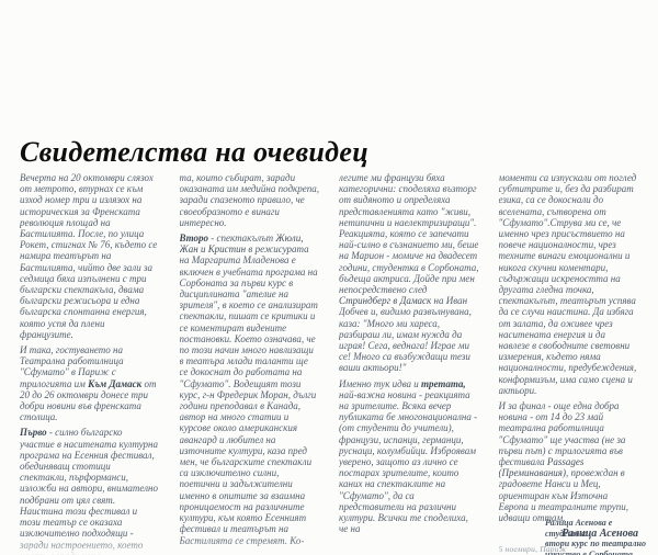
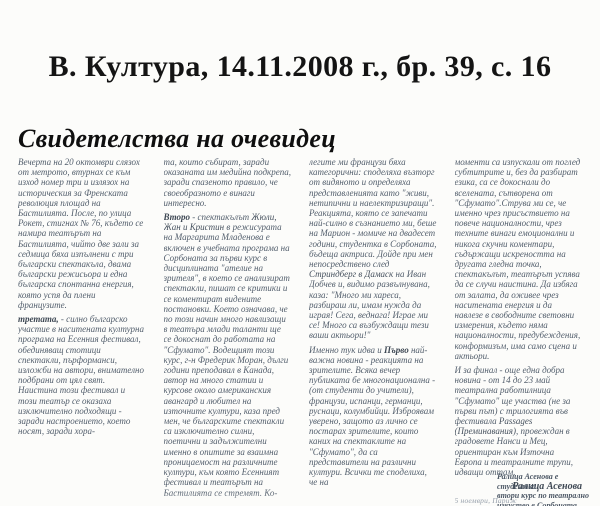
+ В. Култура, 14.11.2008 г., бр. 39, с. 16
  Свидетелства на очевидец
  Вечерта на 20 октомври слязох от метрото, втурнах се към изход номер три и излязох на историческия за Френската революция площад на Бастилията. После, по улица Рокет, стигнах № 76, където се намира театърът на Бастилията, чийто две зали за седмица бяха изпълнени с три български спектакъла, двама български режисьора и една българска спонтанна енергия, която успя да плени французите.
- И така, гостуването на Театрална работилница "Сфумато" в Париж с трилогията им Към Дамаск от 20 до 26 октомври донесе три добри новини във френската столица.
- Първо - силно българско участие в наситената културна програма на Есенния фестивал, обединяващ стотици спектакли, пърформанси, изложби на автори, внимателно подбрани от цял свят. Наистина този фестивал и този театър се оказаха изключително подходящи -
+ третата, - силно българско участие в наситената културна програма на Есенния фестивал, обединяващ стотици спектакли, пърформанси, изложби на автори, внимателно подбрани от цял свят. Наистина този фестивал и този театър се оказаха изключително подходящи - заради настроението, което носят, заради хора-
  та, които събират, заради оказаната им медийна подкрепа, заради спазеното правило, че своеобразното е винаги интересно.
  Второ - спектакълът Жюли, Жан и Кристин в режисурата на Маргарита Младенова е включен в учебната програма на Сорбоната за първи курс в дисциплината "ателие на зрителя", в което се анализират спектакли, пишат се критики и се коментират видените постановки. Което означава, че по този начин много навлизащи в театъра млади таланти ще се докоснат до работата на "Сфумато". Водещият този курс, г-н Фредерик Моран, дълги години преподавал в Канада, автор на много статии и курсове около американския авангард и любител на източните култури, каза пред мен, че българските спектакли са изключително силни, поетични и задължителни именно в опитите за взаимна проницаемост на различните култури, към която Есенният фестивал и театърът на
  легите ми французи бяха категорични: споделяха възторг от видяното и определяха представленията като "живи, нетипични и наелектризиращи". Реакцията, която се запечати най-силно в съзнанието ми, беше на Марион - момиче на двадесет години, студентка в Сорбоната, бъдеща актриса. Дойде при мен непосредствено след Стриндберг в Дамаск на Иван Добчев и, видимо развълнувана, каза: "Много ми хареса, разбираш ли, имам нужда да играя! Сега, веднага! Играе ми се! Много са възбуждащи тези ваши актьори!"
- Именно тук идва и третата, най-важна новина - реакцията на зрителите. Всяка вечер публиката бе многонационална - (от студенти до учители), французи, испанци, германци, руснаци, колумбийци. Изброявам уверено, защото аз лично се постарах зрителите, които каних на спектаклите на "Сфумато", да са представители на различни култури. Всички те споделиха, че на
+ Именно тук идва и Първо най-важна новина - реакцията на зрителите. Всяка вечер публиката бе многонационална - (от студенти до учители), французи, испанци, германци, руснаци, колумбийци. Изброявам уверено, защото аз лично се постарах зрителите, които каних на спектаклите на "Сфумато", да са представители на различни култури. Всички те споделиха, че на
  моменти са изпускали от поглед субтитрите и, без да разбират езика, са се докоснали до вселената, сътворена от "Сфумато".Струва ми се, че именно чрез присъствието на повече националности, чрез техните винаги емоционални и никога скучни коментари, съдържащи искреността на другата гледна точка, спектакълът, театърът успява да се случи наистина. Да избяга от залата, да оживее чрез наситената енергия и да навлезе в свободните световни измерения, където няма националности, предубеждения, конформизъм, има само сцена и актьори.
  И за финал - още една добра новина - от 14 до 23 май театрална работилница "Сфумато" ще участва (не за първи път) с трилогията във фестивала Passages (Преминавания), провеждан в градовете Нанси и Мец, ориентиран към Източна Европа и театралните трупи, идващи оттам.
  Ралица Асенова
  5 ноември, Париж
  Ралица Асенова е студентка
  втори курс по театрално
  изкуство в Сорбоната
